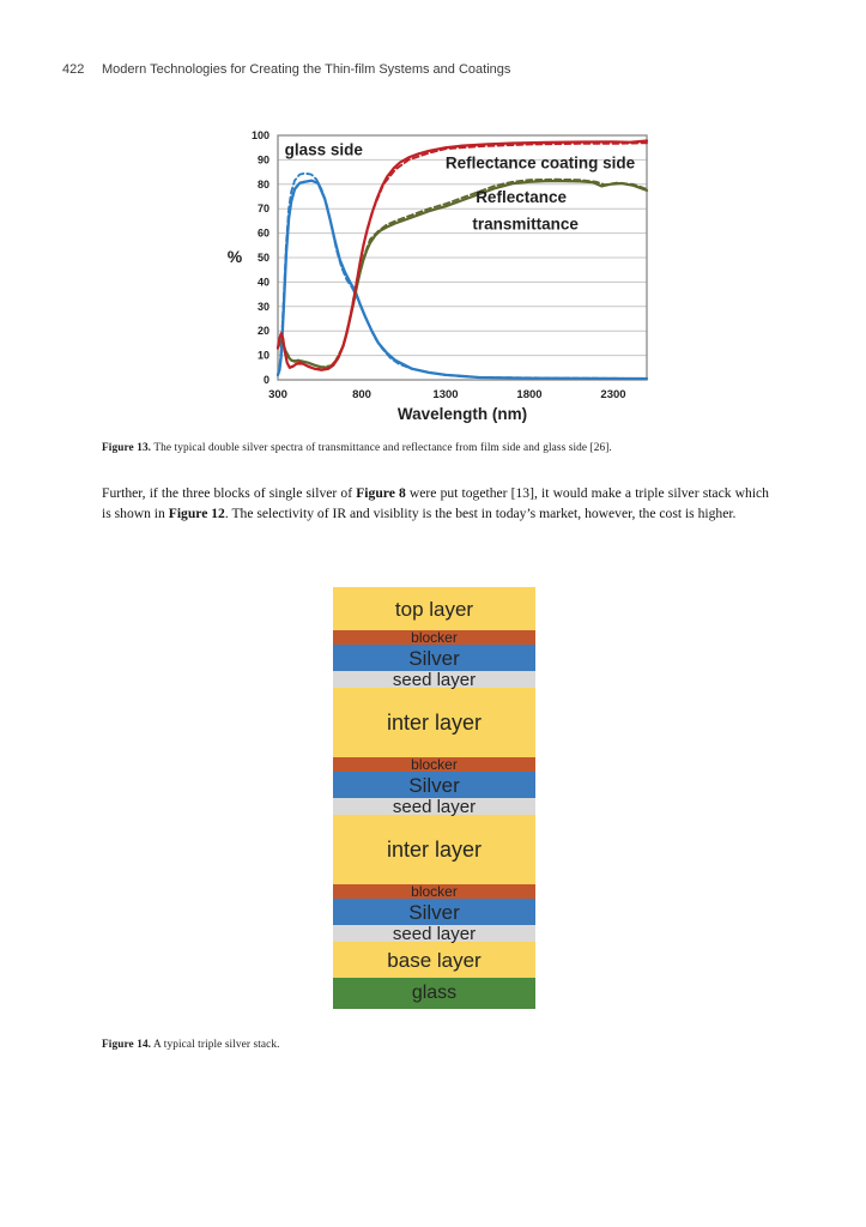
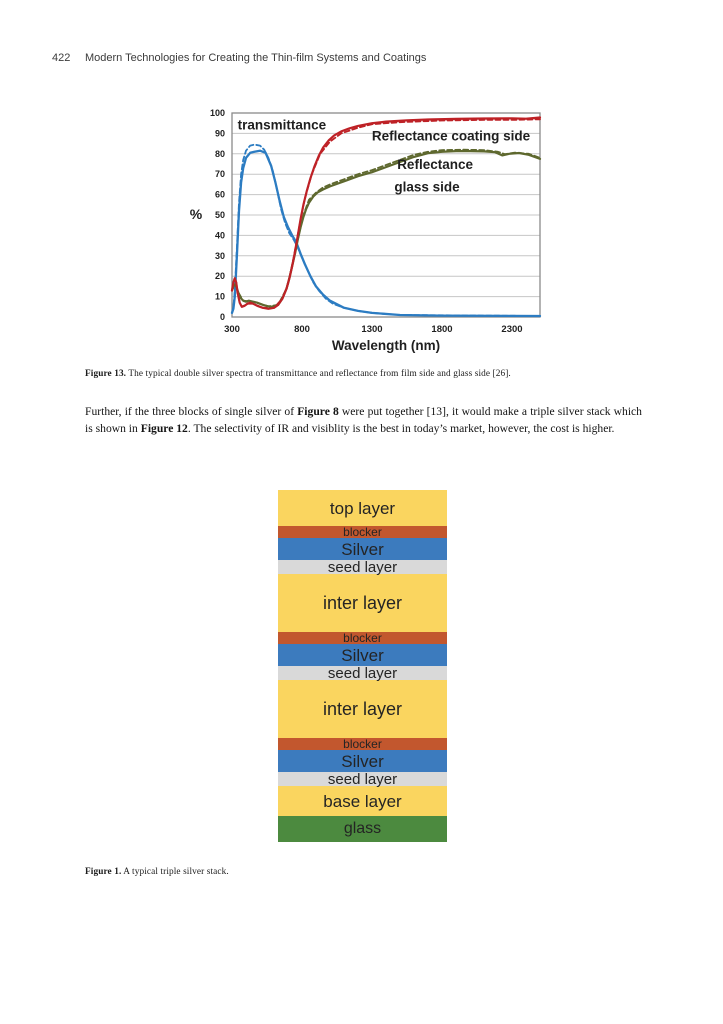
  422
  Modern Technologies for Creating the Thin-film Systems and Coatings
  0
  10
  20
  30
  40
  50
  60
  70
  80
  90
  100
  300
  800
  1300
  1800
  2300
  Wavelength (nm)
  %
- glass side
+ transmittance
  Reflectance coating side
  Reflectance
- transmittance
+ glass side
  Figure 13. The typical double silver spectra of transmittance and reflectance from film side and glass side [26].
  Further, if the three blocks of single silver of Figure 8 were put together [13], it would make a triple silver stack which is shown in Figure 12. The selectivity of IR and visiblity is the best in today’s market, however, the cost is higher.
  top layer
  blocker
  Silver
  seed layer
  inter layer
  blocker
  Silver
  seed layer
  inter layer
  blocker
  Silver
  seed layer
  base layer
  glass
- Figure 14. A typical triple silver stack.
+ Figure 1. A typical triple silver stack.
